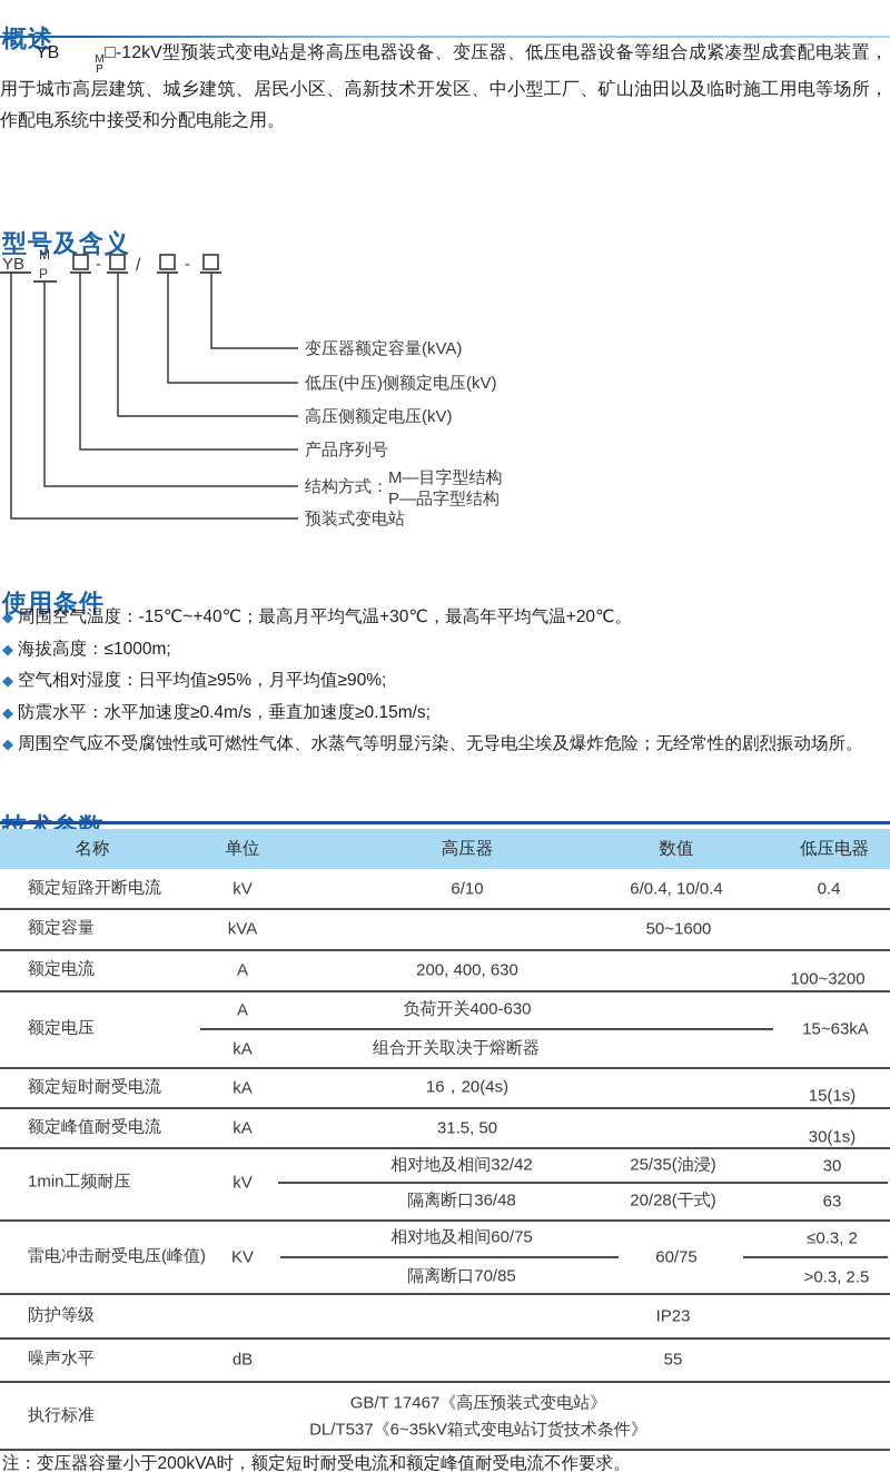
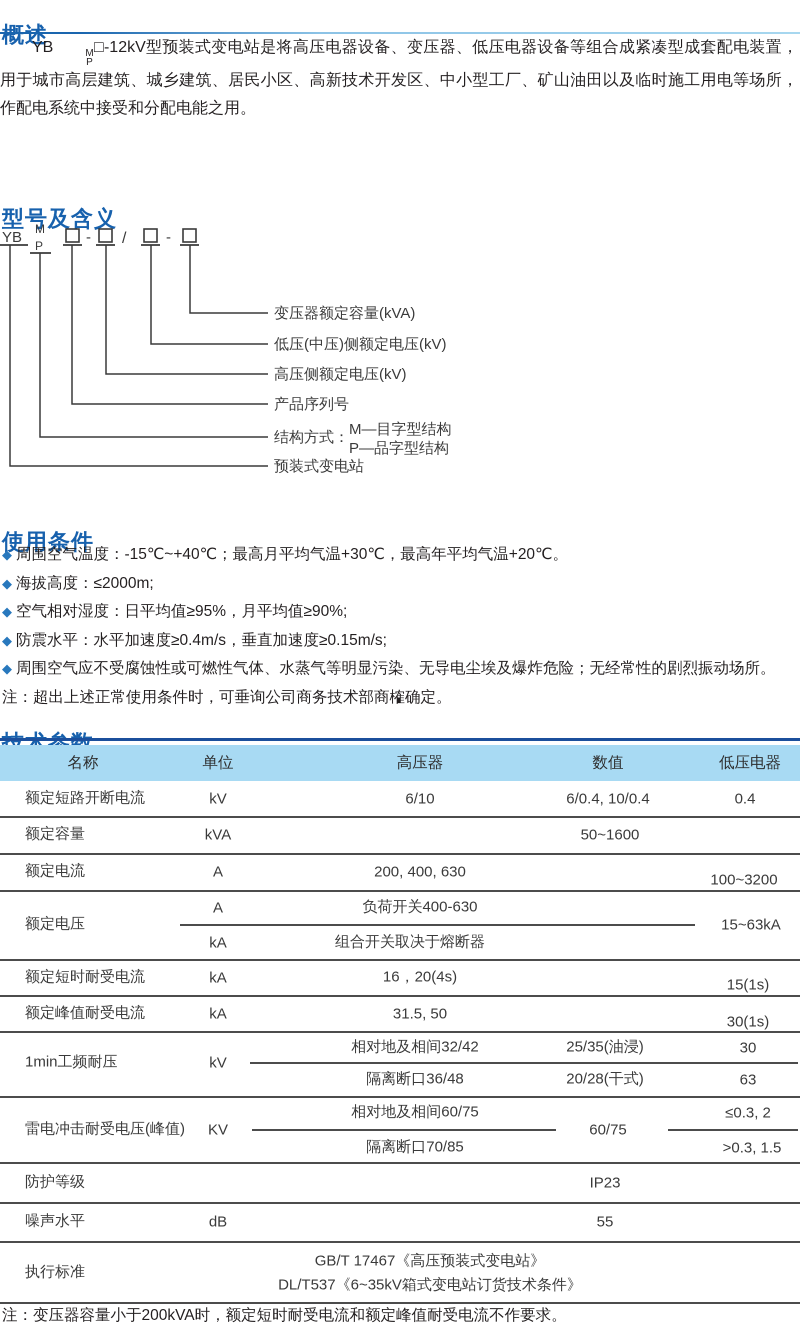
  概述
  YB
  M
  P
  □-12kV型预装式变电站是将高压电器设备、变压器、低压电器设备等组合成紧凑型成套配电装置，用于城市高层建筑、城乡建筑、居民小区、高新技术开发区、中小型工厂、矿山油田以及临时施工用电等场所，作配电系统中接受和分配电能之用。
  型号及含义
  YB
  M
  P
  -
  /
  -
  变压器额定容量(kVA)
  低压(中压)侧额定电压(kV)
  高压侧额定电压(kV)
  产品序列号
  结构方式：
  M—目字型结构
  P—品字型结构
  预装式变电站
  使用条件
  ◆ 周围空气温度：-15℃~+40℃；最高月平均气温+30℃，最高年平均气温+20℃。
- ◆ 海拔高度：≤1000m;
+ ◆ 海拔高度：≤2000m;
  ◆ 空气相对湿度：日平均值≥95%，月平均值≥90%;
  ◆ 防震水平：水平加速度≥0.4m/s，垂直加速度≥0.15m/s;
  ◆ 周围空气应不受腐蚀性或可燃性气体、水蒸气等明显污染、无导电尘埃及爆炸危险；无经常性的剧烈振动场所。
+ 注：超出上述正常使用条件时，可垂询公司商务技术部商榷确定。
  技术参数
  名称
  单位
  高压器
  数值
  低压电器
  额定短路开断电流
  kV
  6/10
  6/0.4, 10/0.4
  0.4
  额定容量
  kVA
  50~1600
  额定电流
  A
  200, 400, 630
  100~3200
  额定电压
  A
  kA
  负荷开关400-630
  组合开关取决于熔断器
  15~63kA
  额定短时耐受电流
  kA
  16，20(4s)
  15(1s)
  额定峰值耐受电流
  kA
  31.5, 50
  30(1s)
  1min工频耐压
  kV
  相对地及相间32/42
  隔离断口36/48
  25/35(油浸)
  20/28(干式)
  30
  63
  雷电冲击耐受电压(峰值)
  KV
  相对地及相间60/75
  隔离断口70/85
  60/75
  ≤0.3, 2
- >0.3, 2.5
+ >0.3, 1.5
  防护等级
  IP23
  噪声水平
  dB
  55
  执行标准
  GB/T 17467《高压预装式变电站》
  DL/T537《6~35kV箱式变电站订货技术条件》
  注：变压器容量小于200kVA时，额定短时耐受电流和额定峰值耐受电流不作要求。
